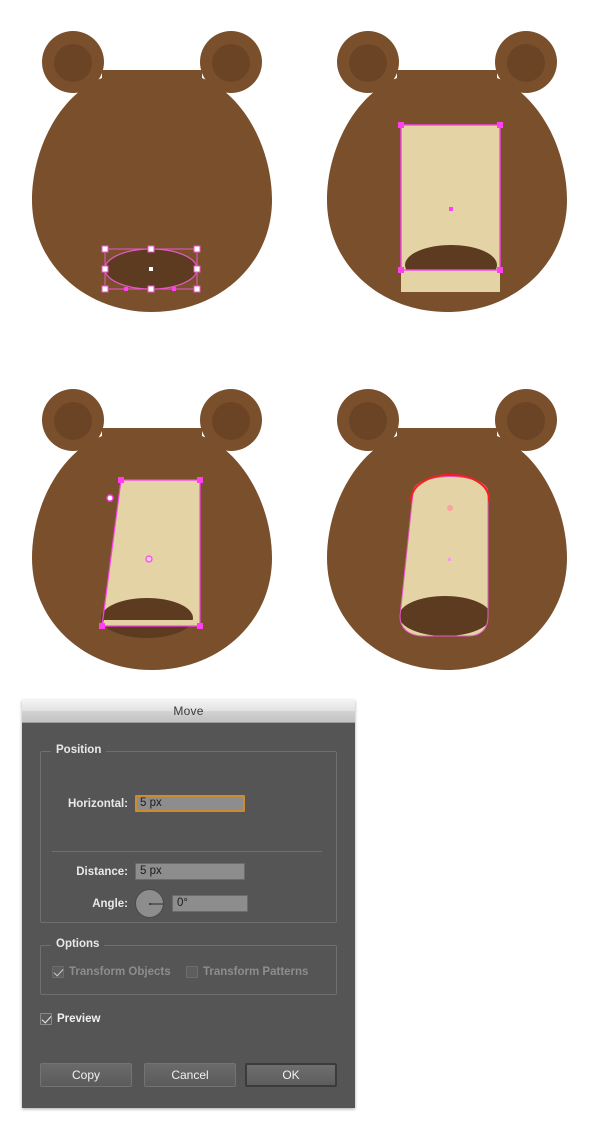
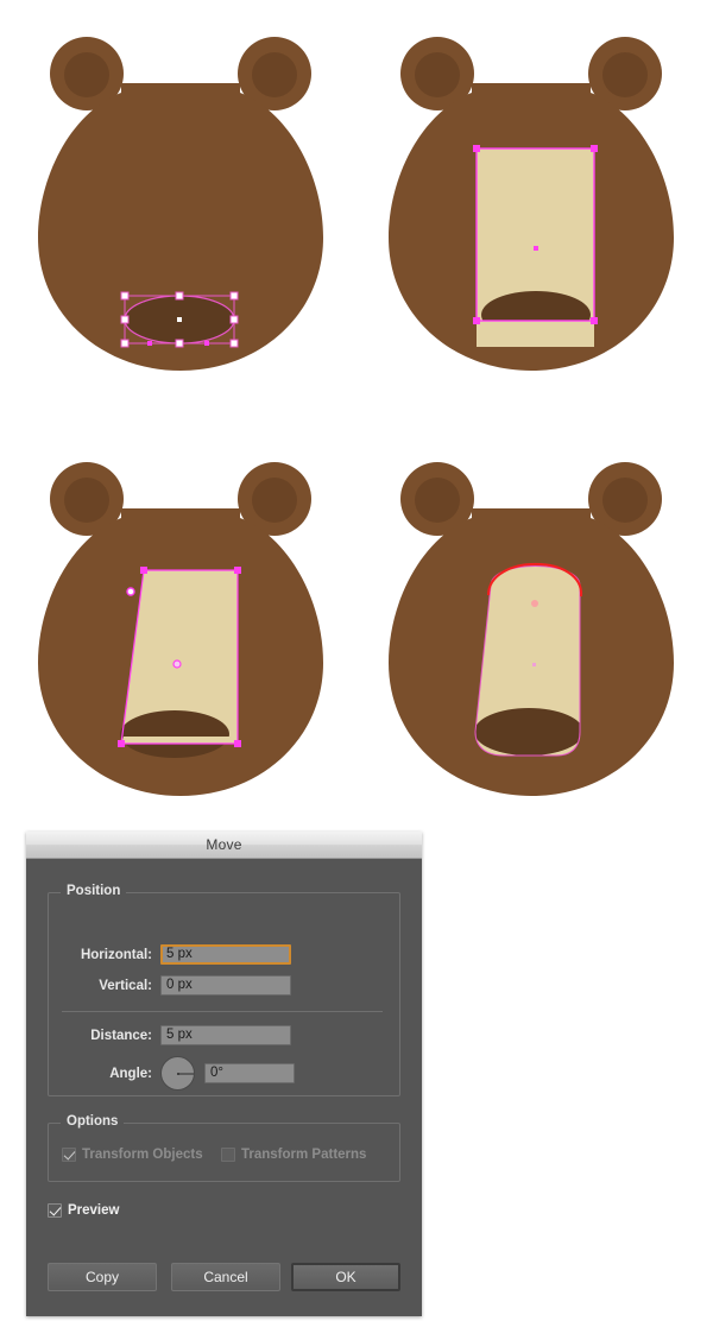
  Move
  Position
  Horizontal:
  5 px
+ Vertical:
+ 0 px
  Distance:
  5 px
  Angle:
  0°
  Options
  Transform Objects
  Transform Patterns
  Preview
  Copy
  Cancel
  OK
